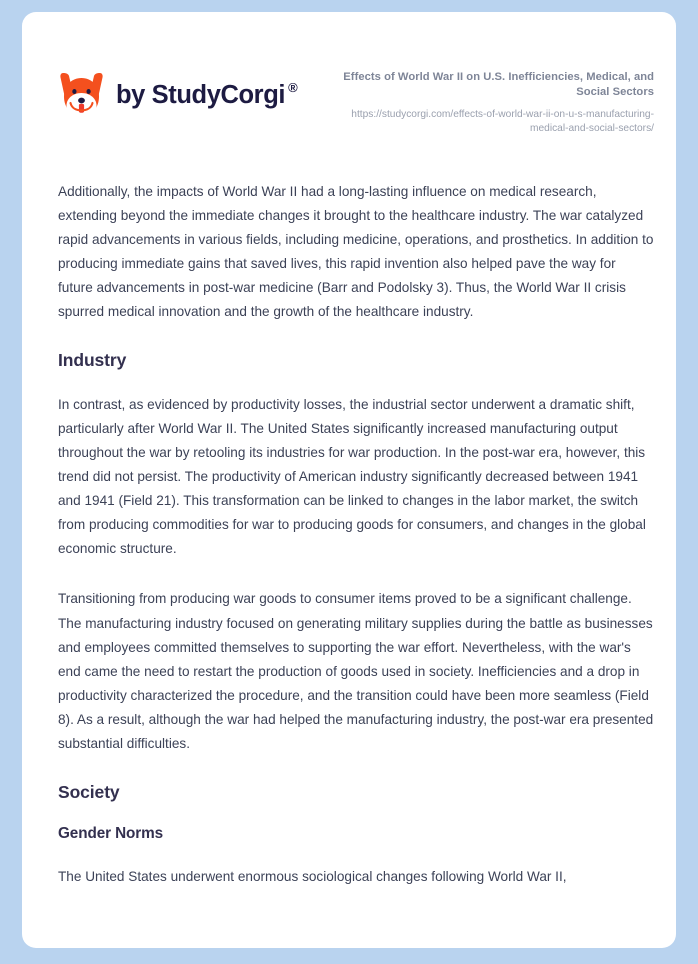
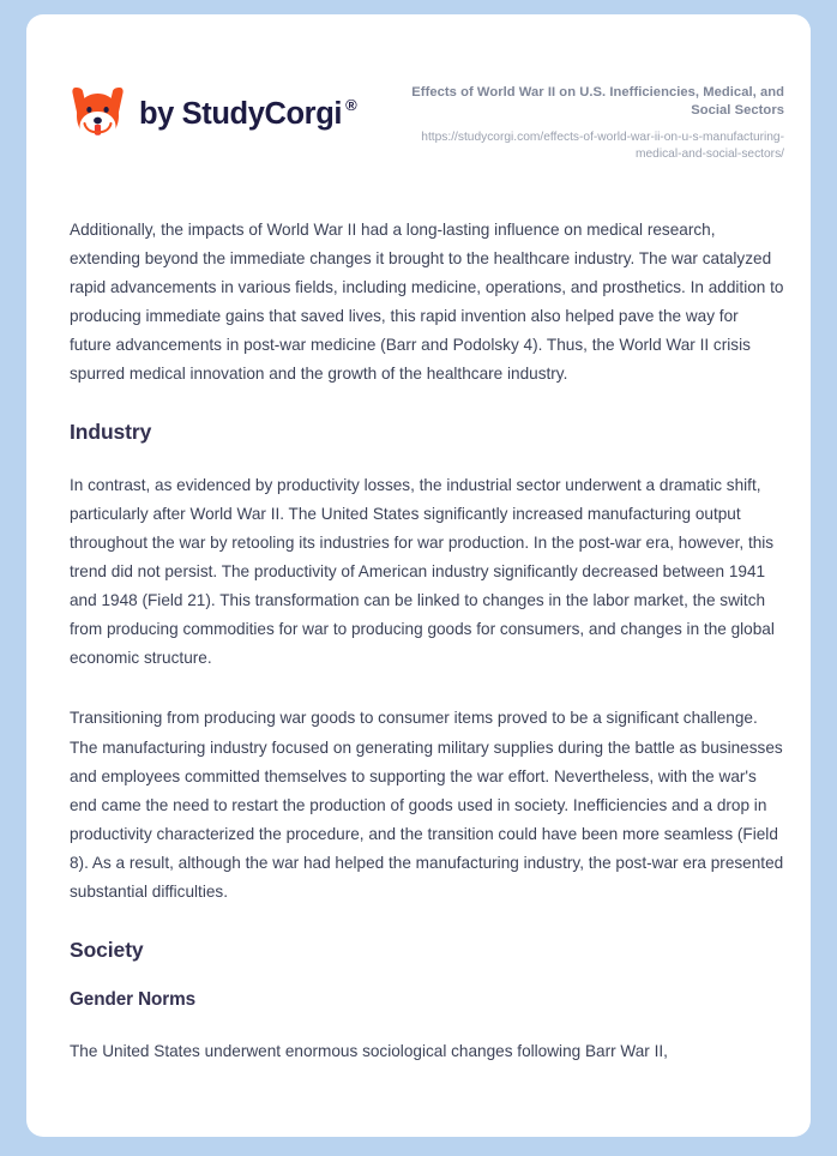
  by StudyCorgi
  ®
  Effects of World War II on U.S. Inefficiencies, Medical, and Social Sectors
  https://studycorgi.com/effects-of-world-war-ii-on-u-s-manufacturing-medical-and-social-sectors/
- Additionally, the impacts of World War II had a long-lasting influence on medical research, extending beyond the immediate changes it brought to the healthcare industry. The war catalyzed rapid advancements in various fields, including medicine, operations, and prosthetics. In addition to producing immediate gains that saved lives, this rapid invention also helped pave the way for future advancements in post-war medicine (Barr and Podolsky 3). Thus, the World War II crisis spurred medical innovation and the growth of the healthcare industry.
+ Additionally, the impacts of World War II had a long-lasting influence on medical research, extending beyond the immediate changes it brought to the healthcare industry. The war catalyzed rapid advancements in various fields, including medicine, operations, and prosthetics. In addition to producing immediate gains that saved lives, this rapid invention also helped pave the way for future advancements in post-war medicine (Barr and Podolsky 4). Thus, the World War II crisis spurred medical innovation and the growth of the healthcare industry.
  Industry
- In contrast, as evidenced by productivity losses, the industrial sector underwent a dramatic shift, particularly after World War II. The United States significantly increased manufacturing output throughout the war by retooling its industries for war production. In the post-war era, however, this trend did not persist. The productivity of American industry significantly decreased between 1941 and 1941 (Field 21). This transformation can be linked to changes in the labor market, the switch from producing commodities for war to producing goods for consumers, and changes in the global economic structure.
+ In contrast, as evidenced by productivity losses, the industrial sector underwent a dramatic shift, particularly after World War II. The United States significantly increased manufacturing output throughout the war by retooling its industries for war production. In the post-war era, however, this trend did not persist. The productivity of American industry significantly decreased between 1941 and 1948 (Field 21). This transformation can be linked to changes in the labor market, the switch from producing commodities for war to producing goods for consumers, and changes in the global economic structure.
  Transitioning from producing war goods to consumer items proved to be a significant challenge. The manufacturing industry focused on generating military supplies during the battle as businesses and employees committed themselves to supporting the war effort. Nevertheless, with the war's end came the need to restart the production of goods used in society. Inefficiencies and a drop in productivity characterized the procedure, and the transition could have been more seamless (Field 8). As a result, although the war had helped the manufacturing industry, the post-war era presented substantial difficulties.
  Society
  Gender Norms
- The United States underwent enormous sociological changes following World War II,
+ The United States underwent enormous sociological changes following Barr War II,
